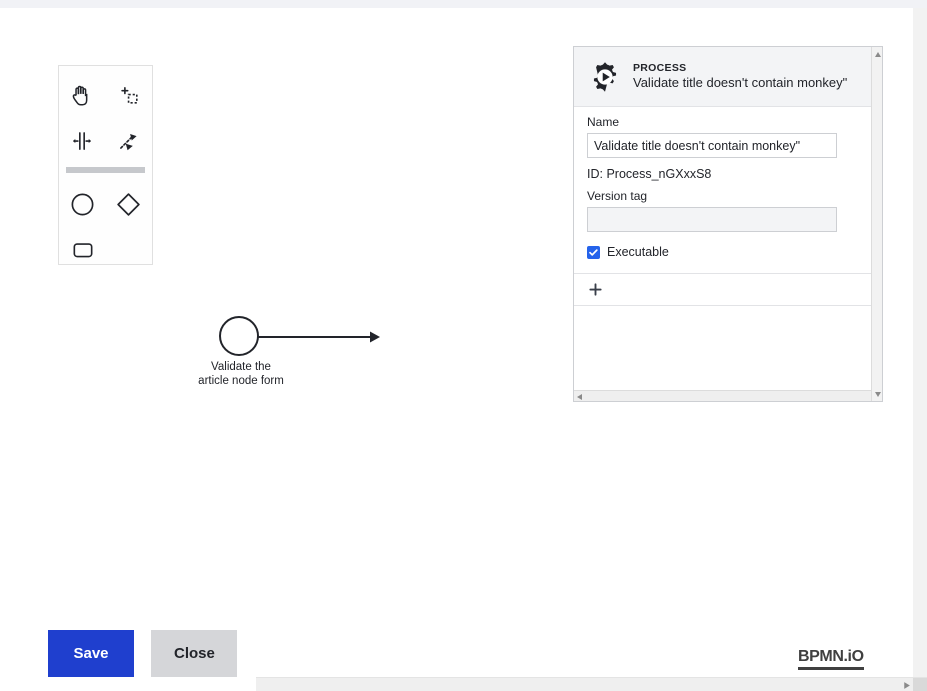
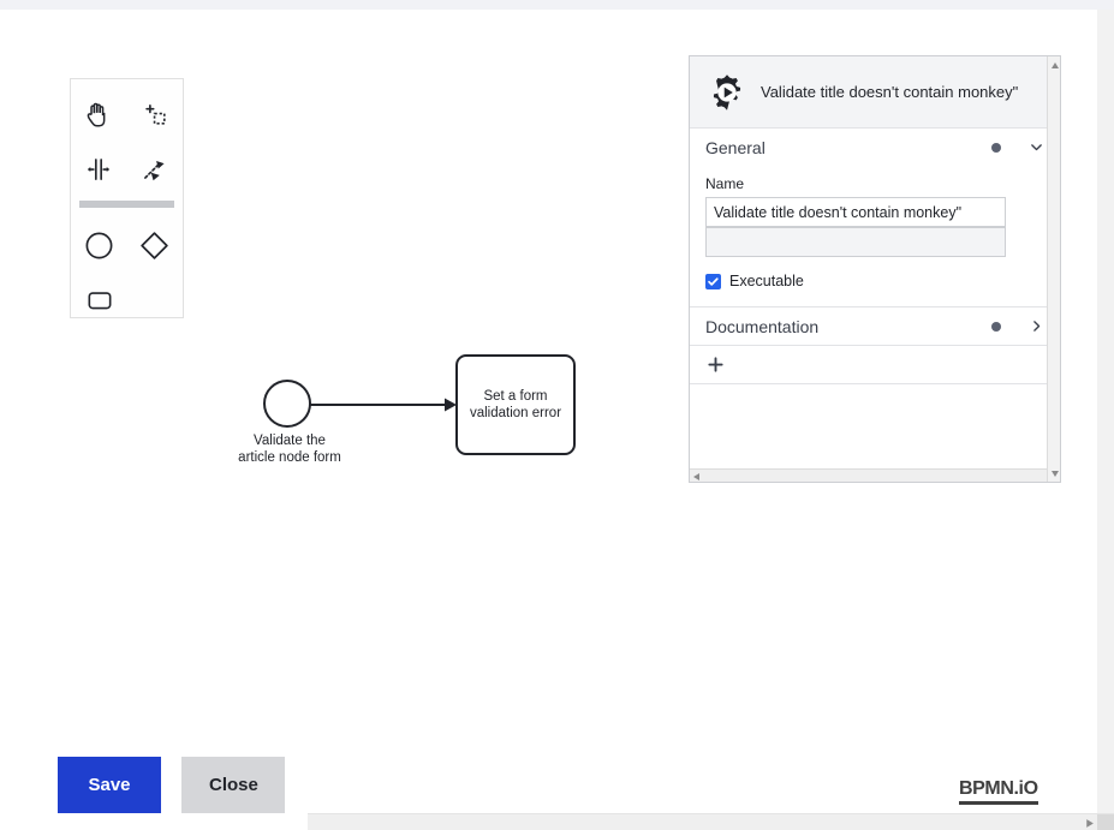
  Validate the
  article node form
+ Set a form
+ validation error
  Save Close
  BPMN.iO
- PROCESS
  Validate title doesn't contain monkey"
+ General
  Name
  Validate title doesn't contain monkey"
- ID: Process_nGXxxS8
- Version tag
  Executable
+ Documentation
